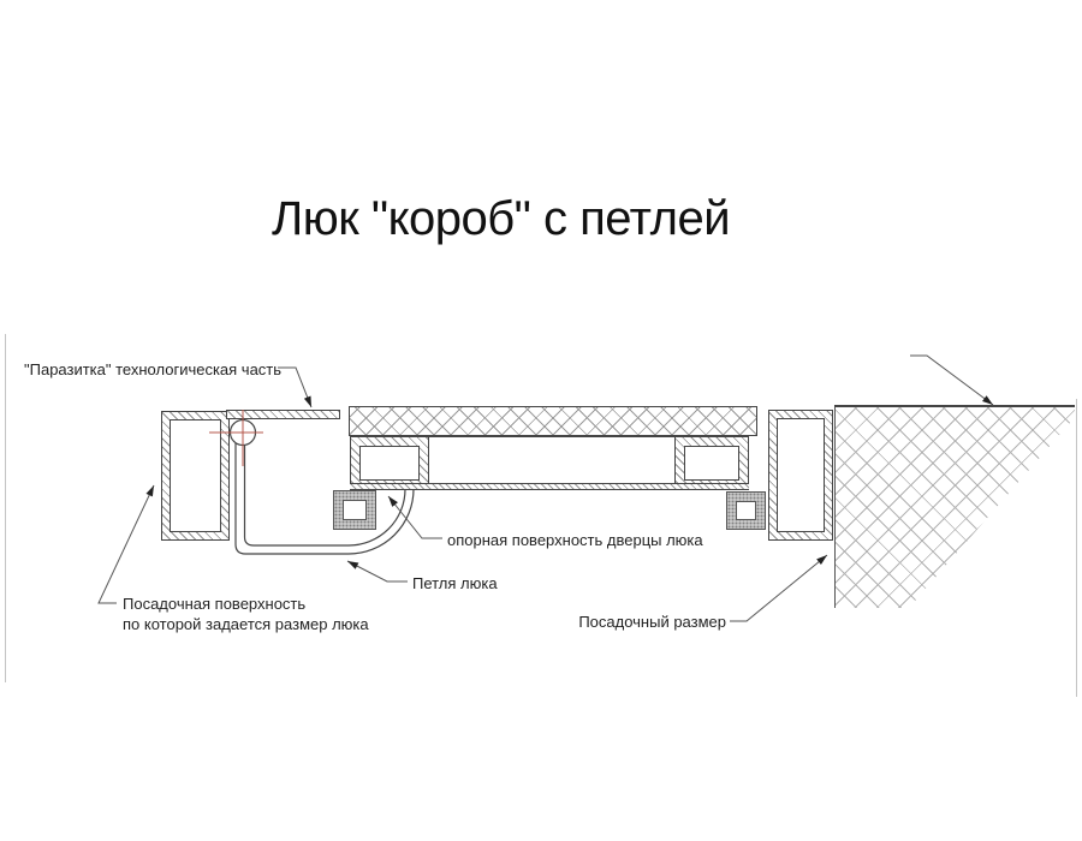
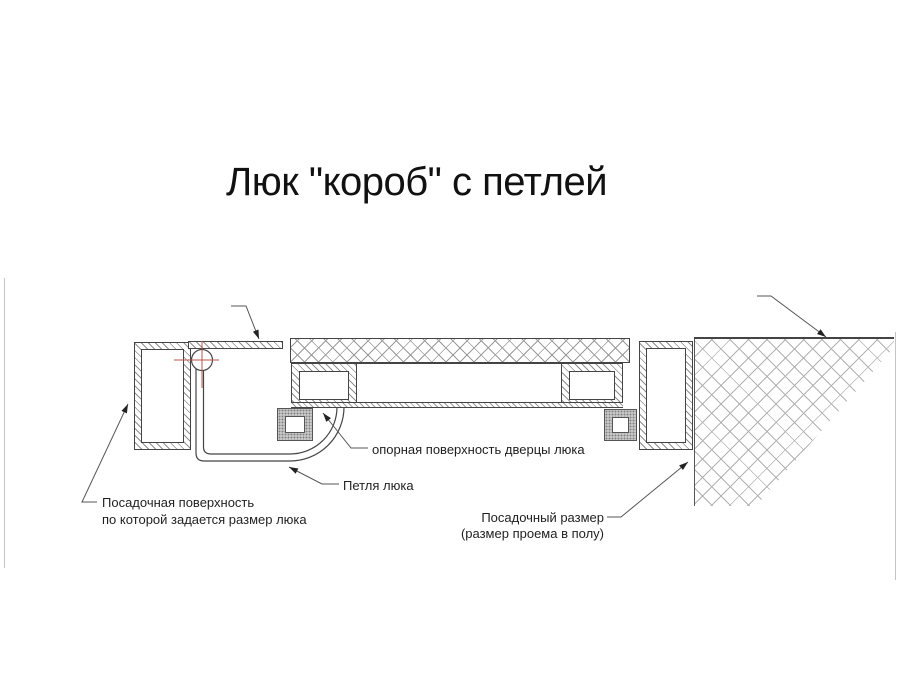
  Люк "короб" с петлей
- "Паразитка" технологическая часть
  опорная поверхность дверцы люка
  Петля люка
  Посадочная поверхность
  по которой задается размер люка
  Посадочный размер
+ (размер проема в полу)
